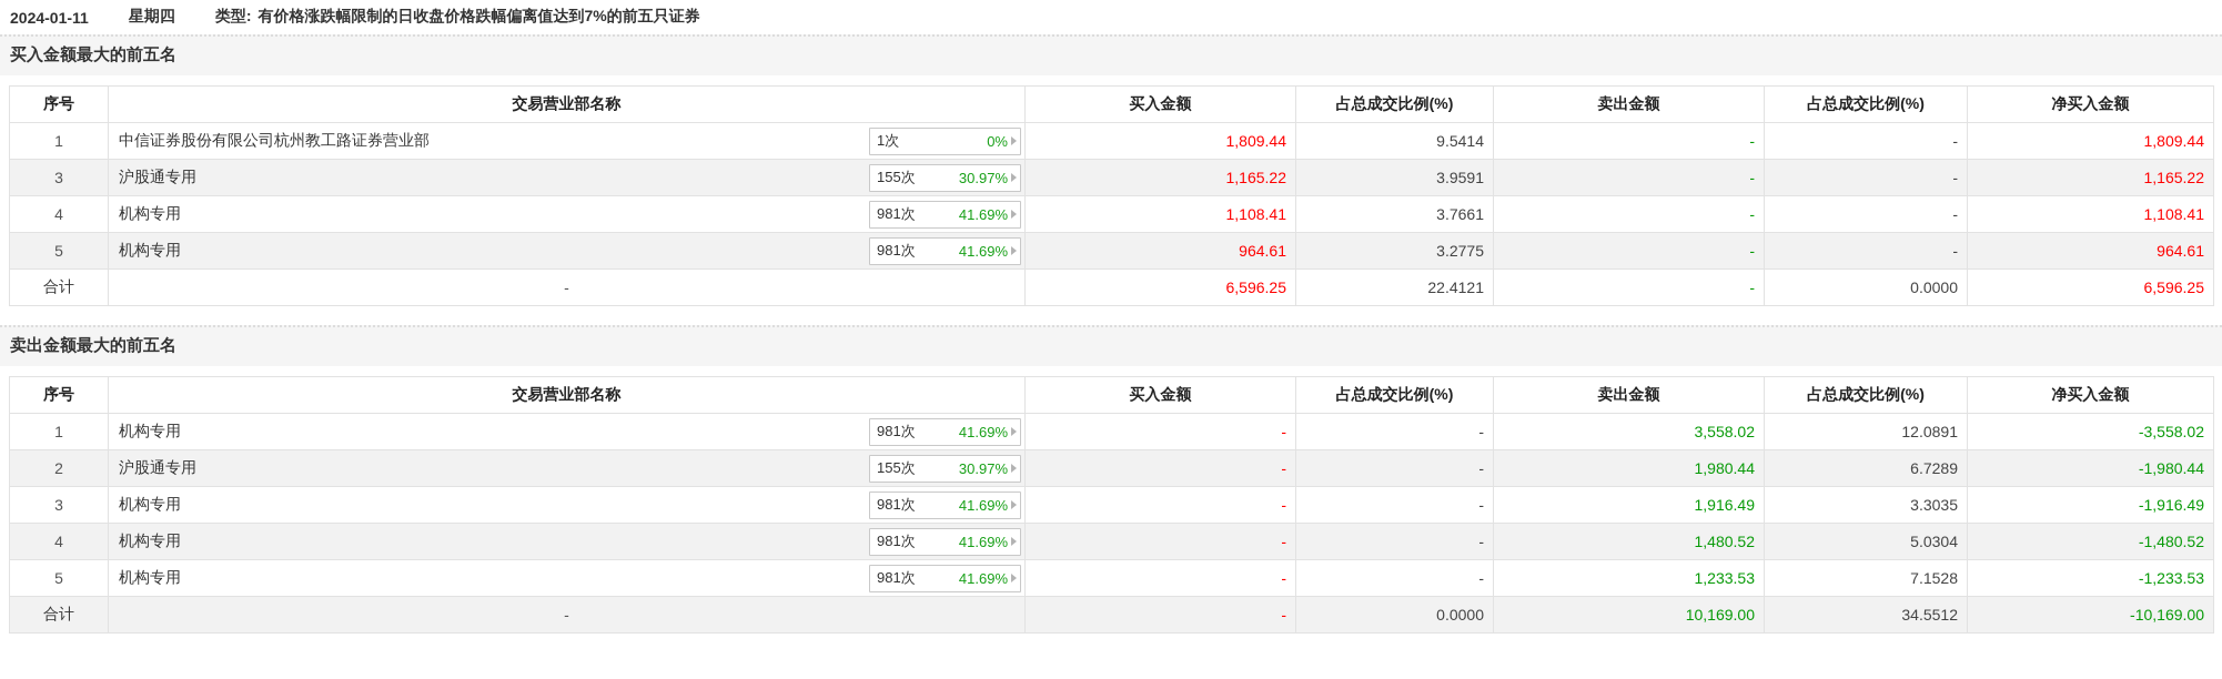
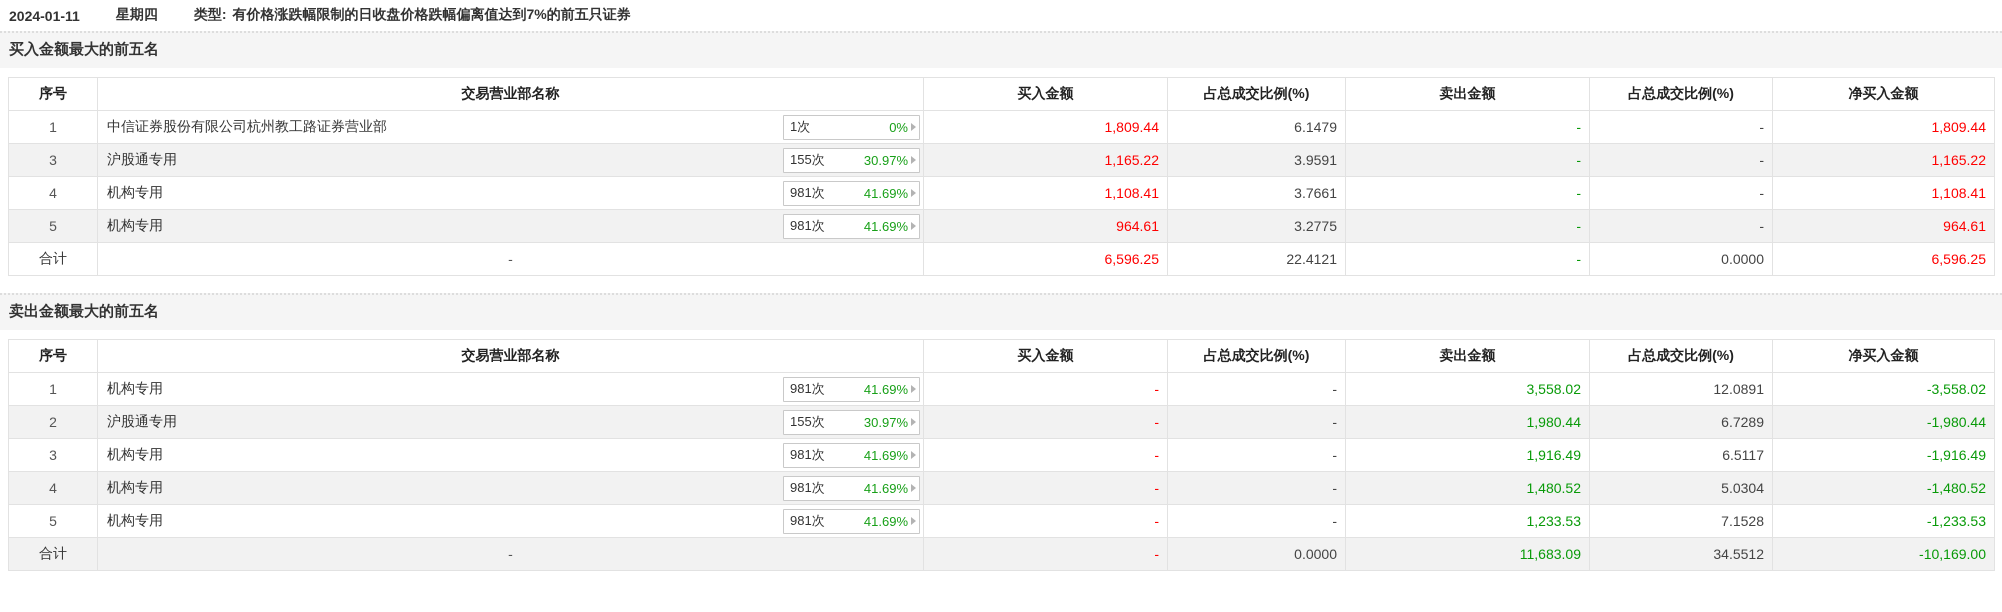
  2024-01-11
  星期四
  类型:
  有价格涨跌幅限制的日收盘价格跌幅偏离值达到7%的前五只证券
  买入金额最大的前五名
  序号	交易营业部名称	买入金额	占总成交比例(%)	卖出金额	占总成交比例(%)	净买入金额
- 1	中信证券股份有限公司杭州教工路证券营业部 1次 0%	1,809.44	9.5414	-	-	1,809.44
+ 1	中信证券股份有限公司杭州教工路证券营业部 1次 0%	1,809.44	6.1479	-	-	1,809.44
  3	沪股通专用 155次 30.97%	1,165.22	3.9591	-	-	1,165.22
  4	机构专用 981次 41.69%	1,108.41	3.7661	-	-	1,108.41
  5	机构专用 981次 41.69%	964.61	3.2775	-	-	964.61
  合计	-	6,596.25	22.4121	-	0.0000	6,596.25
  卖出金额最大的前五名
  序号	交易营业部名称	买入金额	占总成交比例(%)	卖出金额	占总成交比例(%)	净买入金额
  1	机构专用 981次 41.69%	-	-	3,558.02	12.0891	-3,558.02
  2	沪股通专用 155次 30.97%	-	-	1,980.44	6.7289	-1,980.44
- 3	机构专用 981次 41.69%	-	-	1,916.49	3.3035	-1,916.49
+ 3	机构专用 981次 41.69%	-	-	1,916.49	6.5117	-1,916.49
  4	机构专用 981次 41.69%	-	-	1,480.52	5.0304	-1,480.52
  5	机构专用 981次 41.69%	-	-	1,233.53	7.1528	-1,233.53
- 合计	-	-	0.0000	10,169.00	34.5512	-10,169.00
+ 合计	-	-	0.0000	11,683.09	34.5512	-10,169.00
